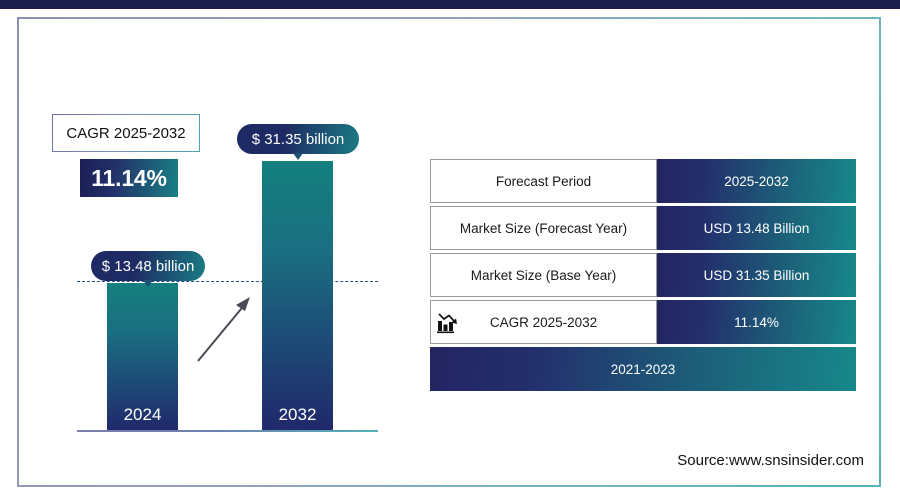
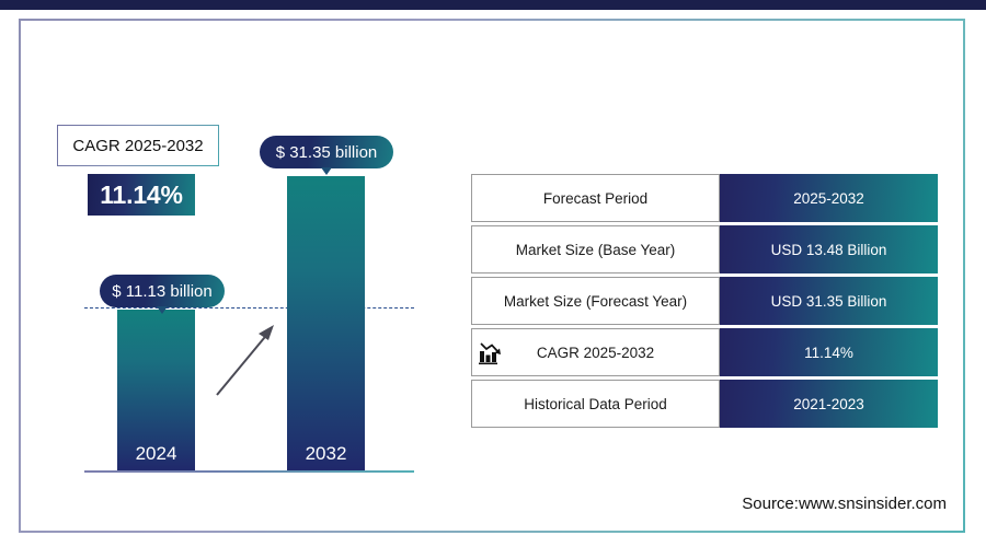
  CAGR 2025-2032
  11.14%
  2032
  2024
  $ 31.35 billion
- $ 13.48 billion
+ $ 11.13 billion
  Forecast Period
  2025-2032
- Market Size (Forecast Year)
+ Market Size (Base Year)
  USD 13.48 Billion
- Market Size (Base Year)
+ Market Size (Forecast Year)
  USD 31.35 Billion
  CAGR 2025-2032
  11.14%
+ Historical Data Period
  2021-2023
  Source:www.snsinsider.com
